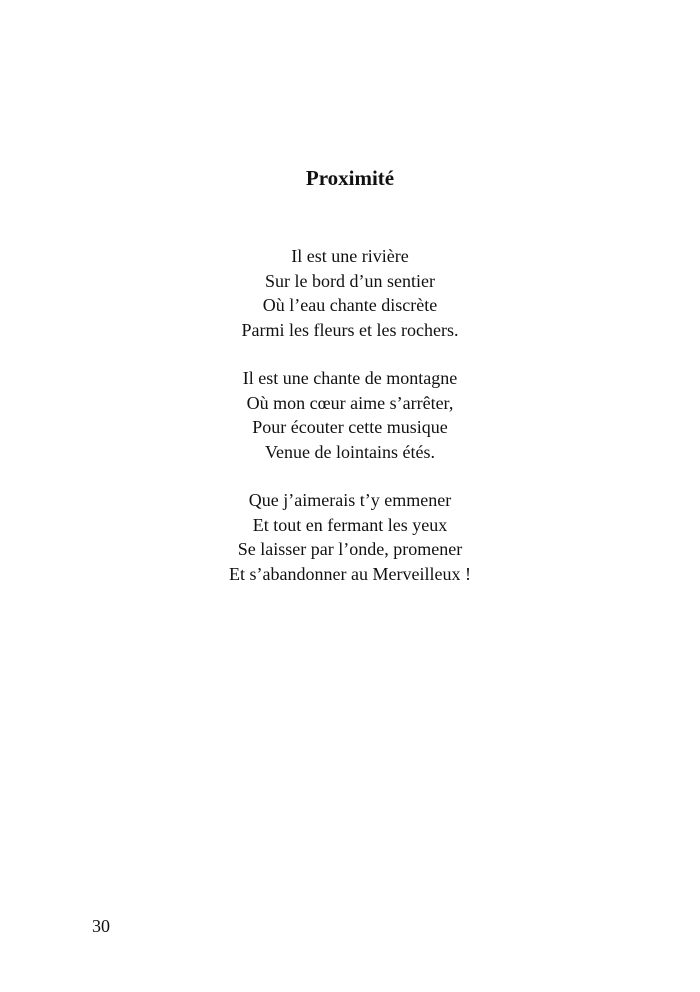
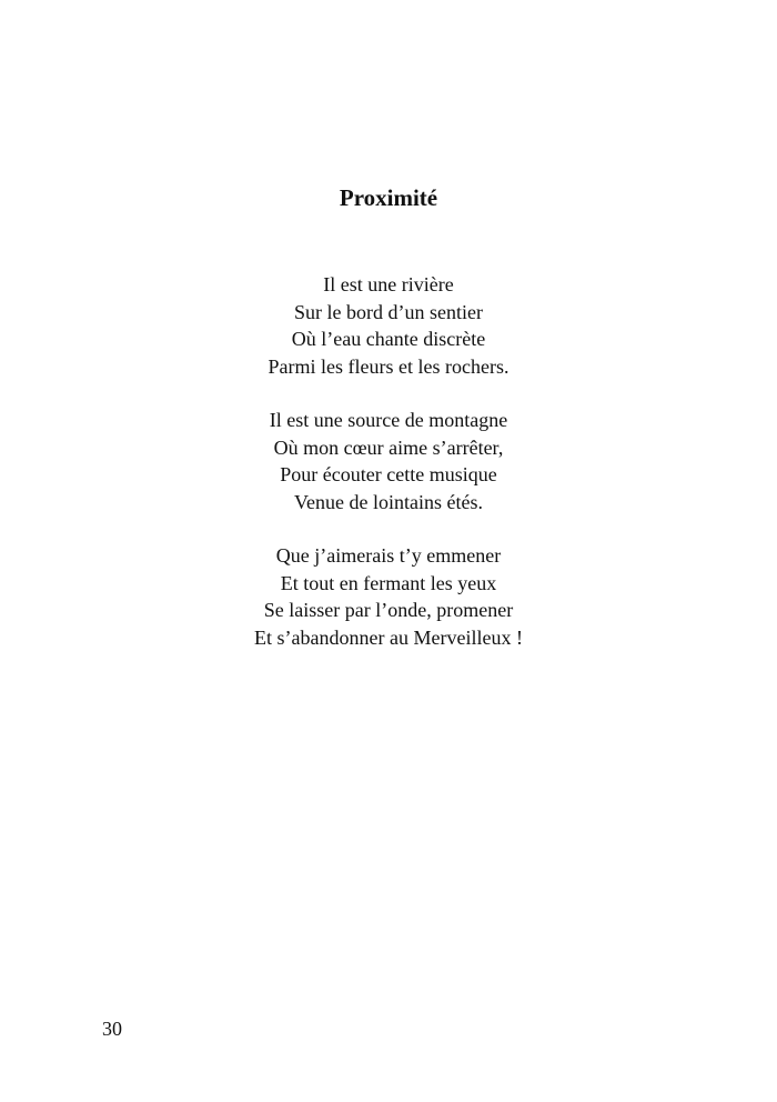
  Proximité
  Il est une rivière
  Sur le bord d’un sentier
  Où l’eau chante discrète
  Parmi les fleurs et les rochers.
- Il est une chante de montagne
+ Il est une source de montagne
  Où mon cœur aime s’arrêter,
  Pour écouter cette musique
  Venue de lointains étés.
  Que j’aimerais t’y emmener
  Et tout en fermant les yeux
  Se laisser par l’onde, promener
  Et s’abandonner au Merveilleux !
  30
